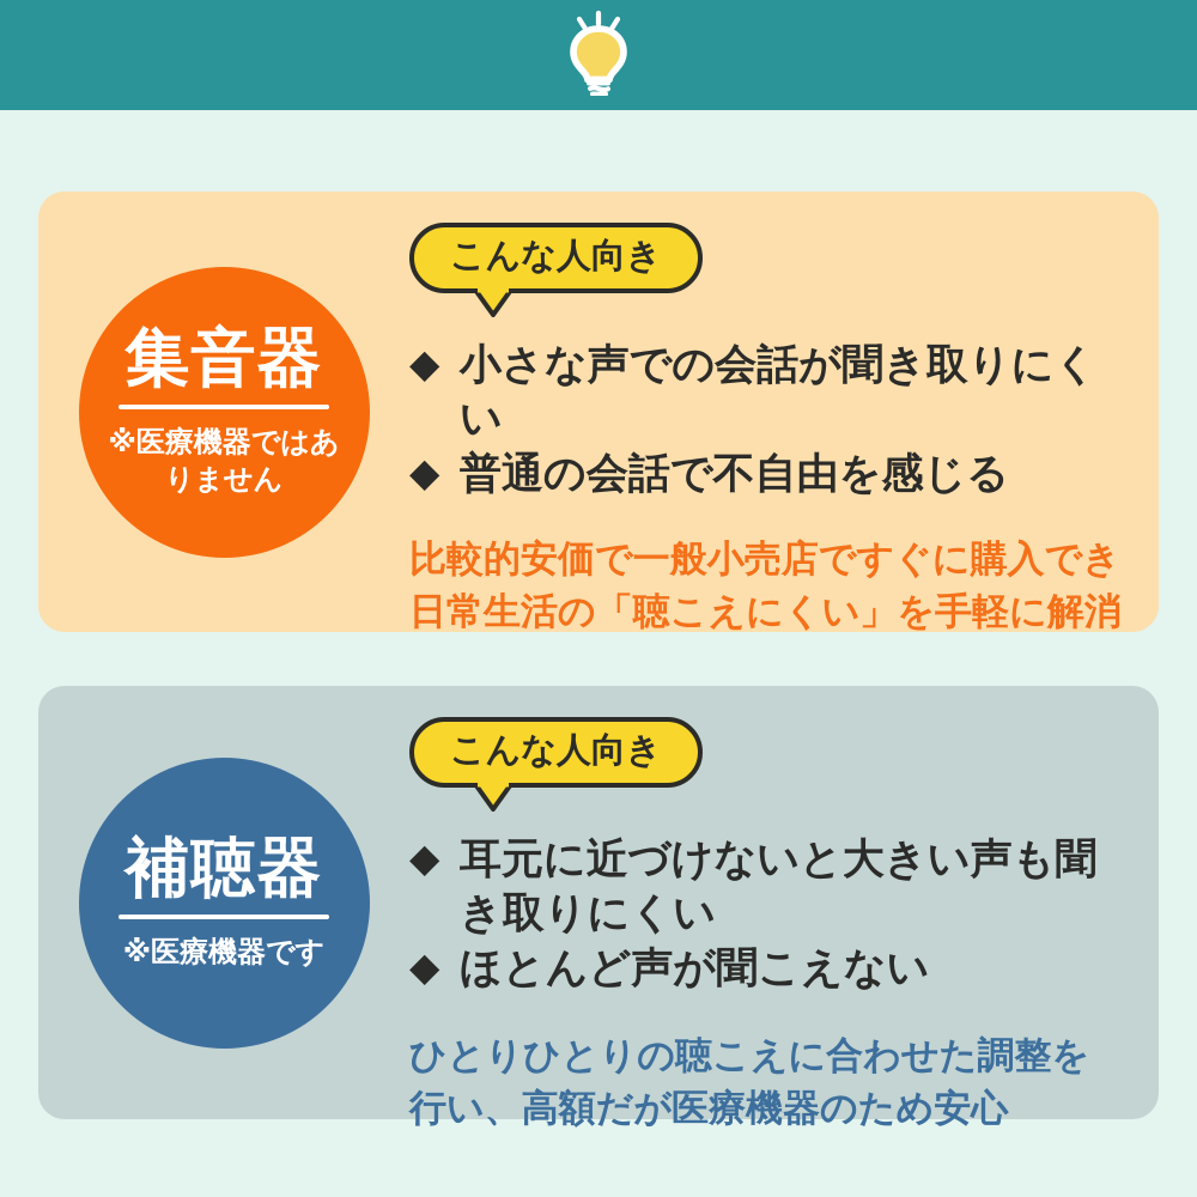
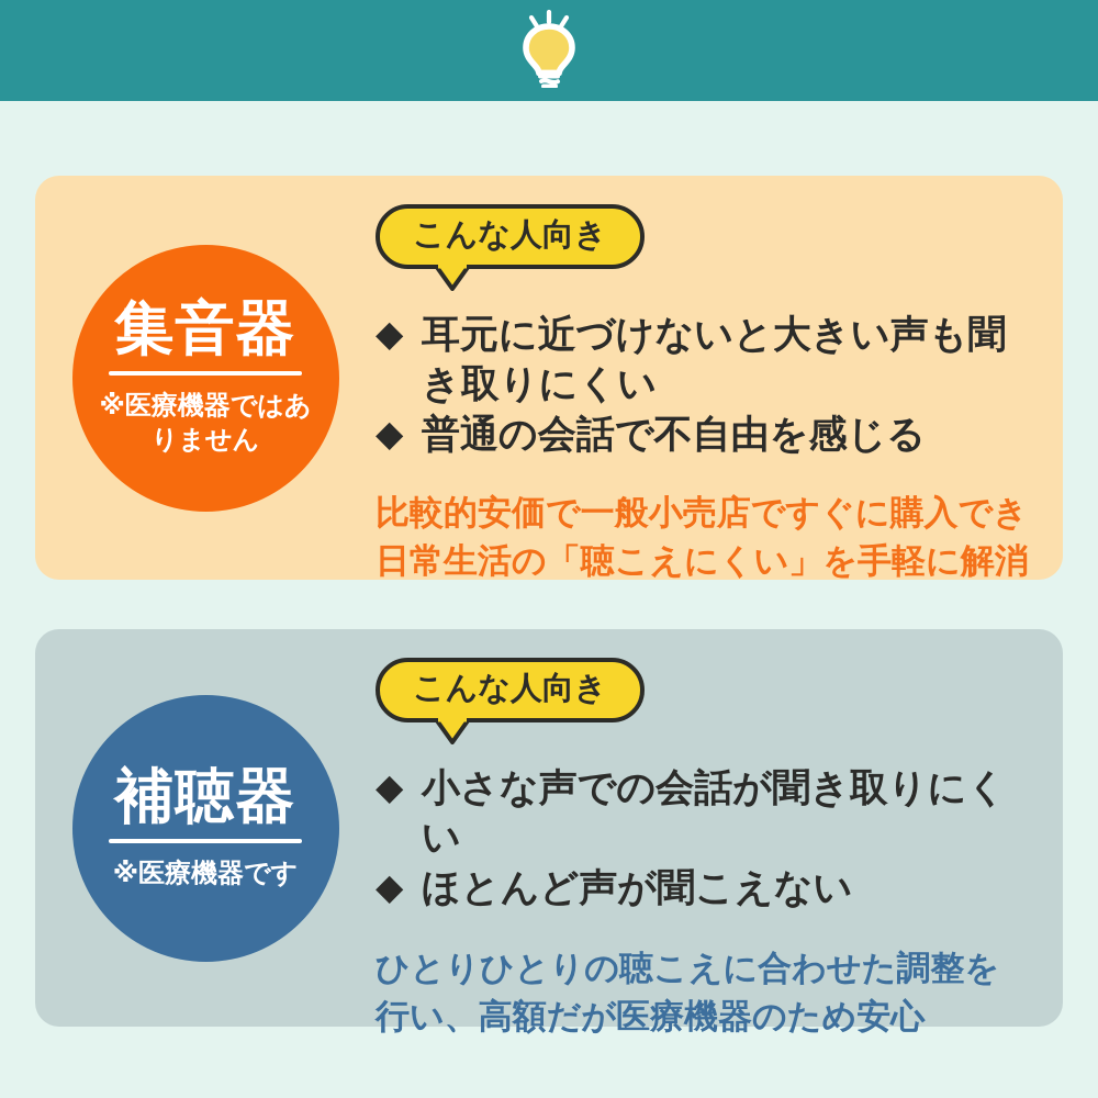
  集音器
  ※医療機器ではありません
  こんな人向き
- 小さな声での会話が聞き取りにくい
+ 耳元に近づけないと大きい声も聞き取りにくい
  普通の会話で不自由を感じる
  比較的安価で一般小売店ですぐに購入でき
  日常生活の「聴こえにくい」を手軽に解消
  補聴器
  ※医療機器です
  こんな人向き
- 耳元に近づけないと大きい声も聞き取りにくい
+ 小さな声での会話が聞き取りにくい
  ほとんど声が聞こえない
  ひとりひとりの聴こえに合わせた調整を
  行い、高額だが医療機器のため安心
